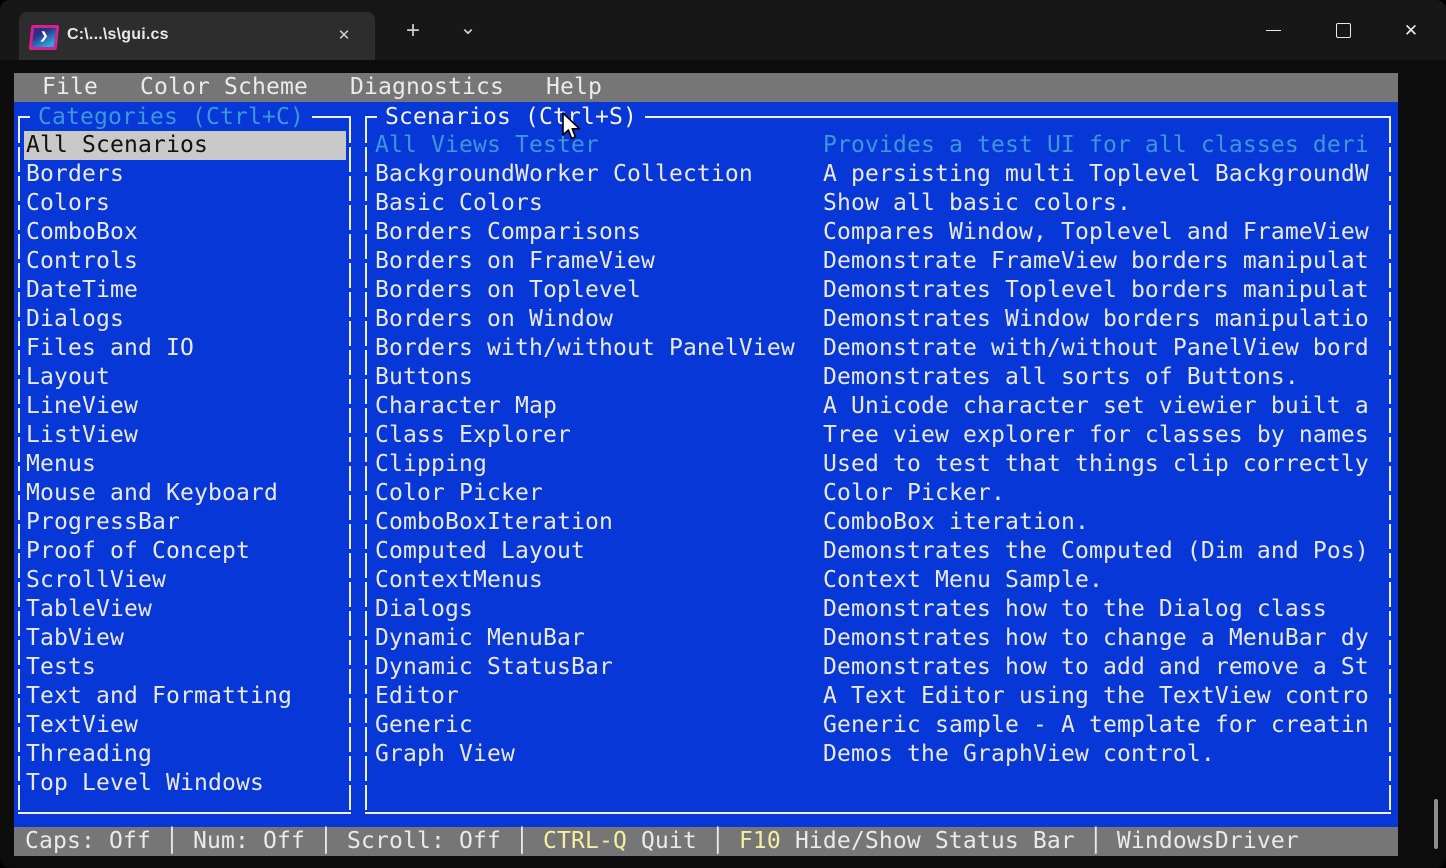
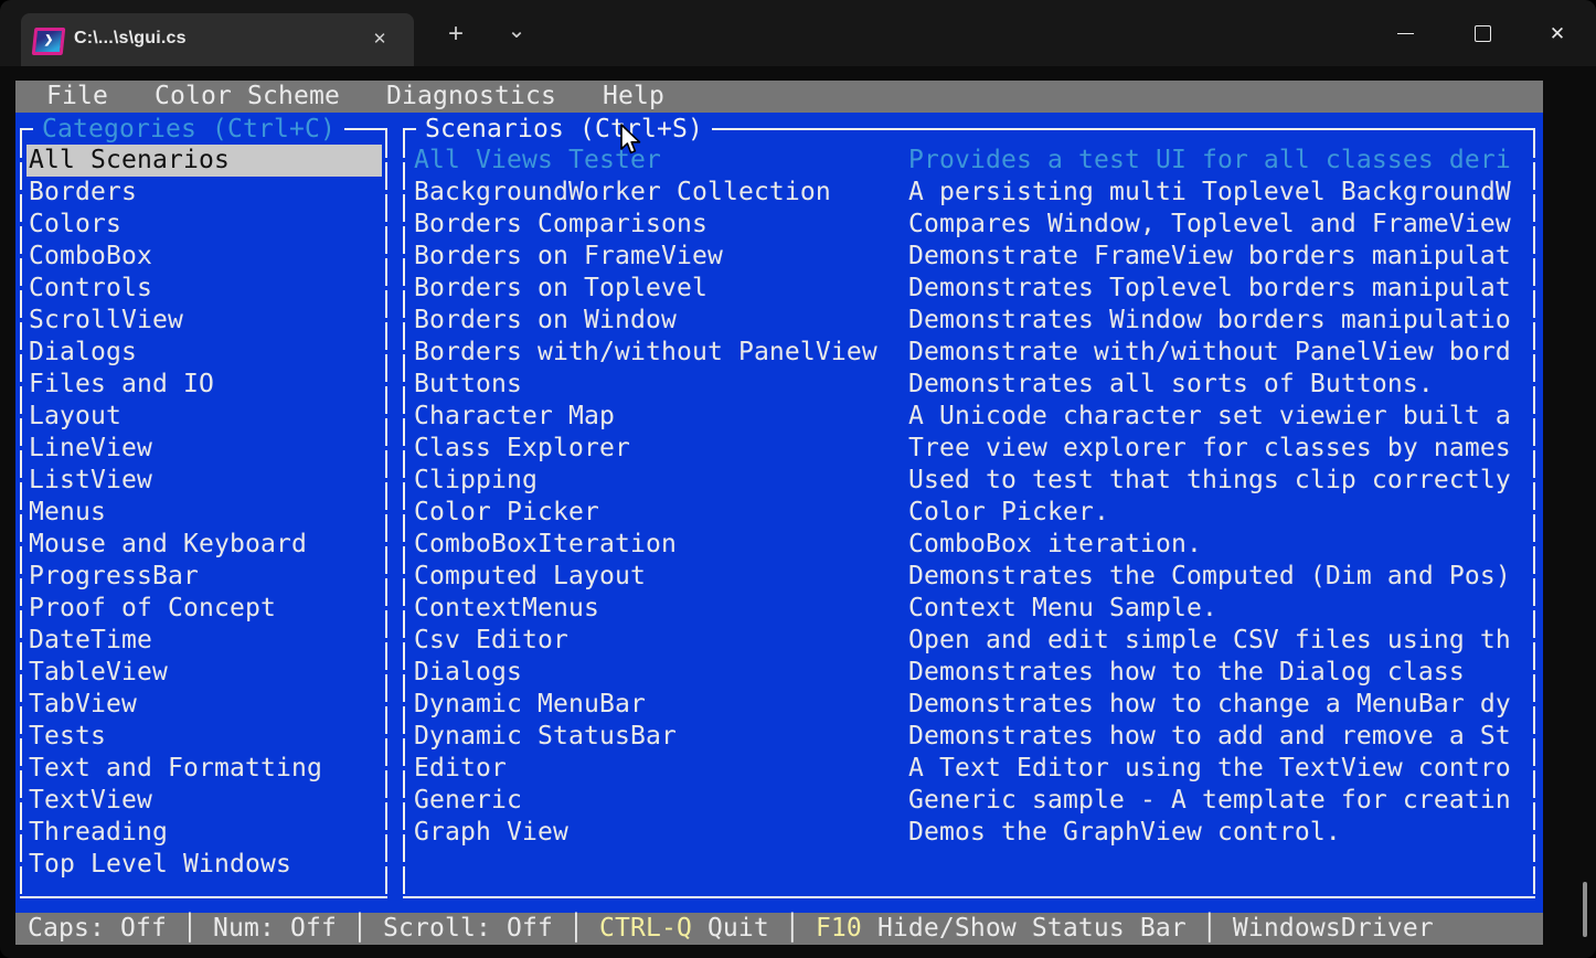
  C:\...\s\gui.cs
  ✕
  +
  ⌄
  ✕
  File Color Scheme Diagnostics Help
  Categories (Ctrl+C)
  Scenarios (Ctrl+S)
  All Scenarios
  Borders
  Colors
  ComboBox
  Controls
- DateTime
+ ScrollView
  Dialogs
  Files and IO
  Layout
  LineView
  ListView
  Menus
  Mouse and Keyboard
  ProgressBar
  Proof of Concept
- ScrollView
+ DateTime
  TableView
  TabView
  Tests
  Text and Formatting
  TextView
  Threading
  Top Level Windows
  All Views Tester
  Provides a test UI for all classes deri
  BackgroundWorker Collection
  A persisting multi Toplevel BackgroundW
- Basic Colors
- Show all basic colors.
  Borders Comparisons
  Compares Window, Toplevel and FrameView
  Borders on FrameView
  Demonstrate FrameView borders manipulat
  Borders on Toplevel
  Demonstrates Toplevel borders manipulat
  Borders on Window
  Demonstrates Window borders manipulatio
  Borders with/without PanelView
  Demonstrate with/without PanelView bord
  Buttons
  Demonstrates all sorts of Buttons.
  Character Map
  A Unicode character set viewier built a
  Class Explorer
  Tree view explorer for classes by names
  Clipping
  Used to test that things clip correctly
  Color Picker
  Color Picker.
  ComboBoxIteration
  ComboBox iteration.
  Computed Layout
  Demonstrates the Computed (Dim and Pos)
  ContextMenus
  Context Menu Sample.
+ Csv Editor
+ Open and edit simple CSV files using th
  Dialogs
  Demonstrates how to the Dialog class
  Dynamic MenuBar
  Demonstrates how to change a MenuBar dy
  Dynamic StatusBar
  Demonstrates how to add and remove a St
  Editor
  A Text Editor using the TextView contro
  Generic
  Generic sample - A template for creatin
  Graph View
  Demos the GraphView control.
  Caps: Off │ Num: Off │ Scroll: Off │ CTRL-Q Quit │ F10 Hide/Show Status Bar │ WindowsDriver
